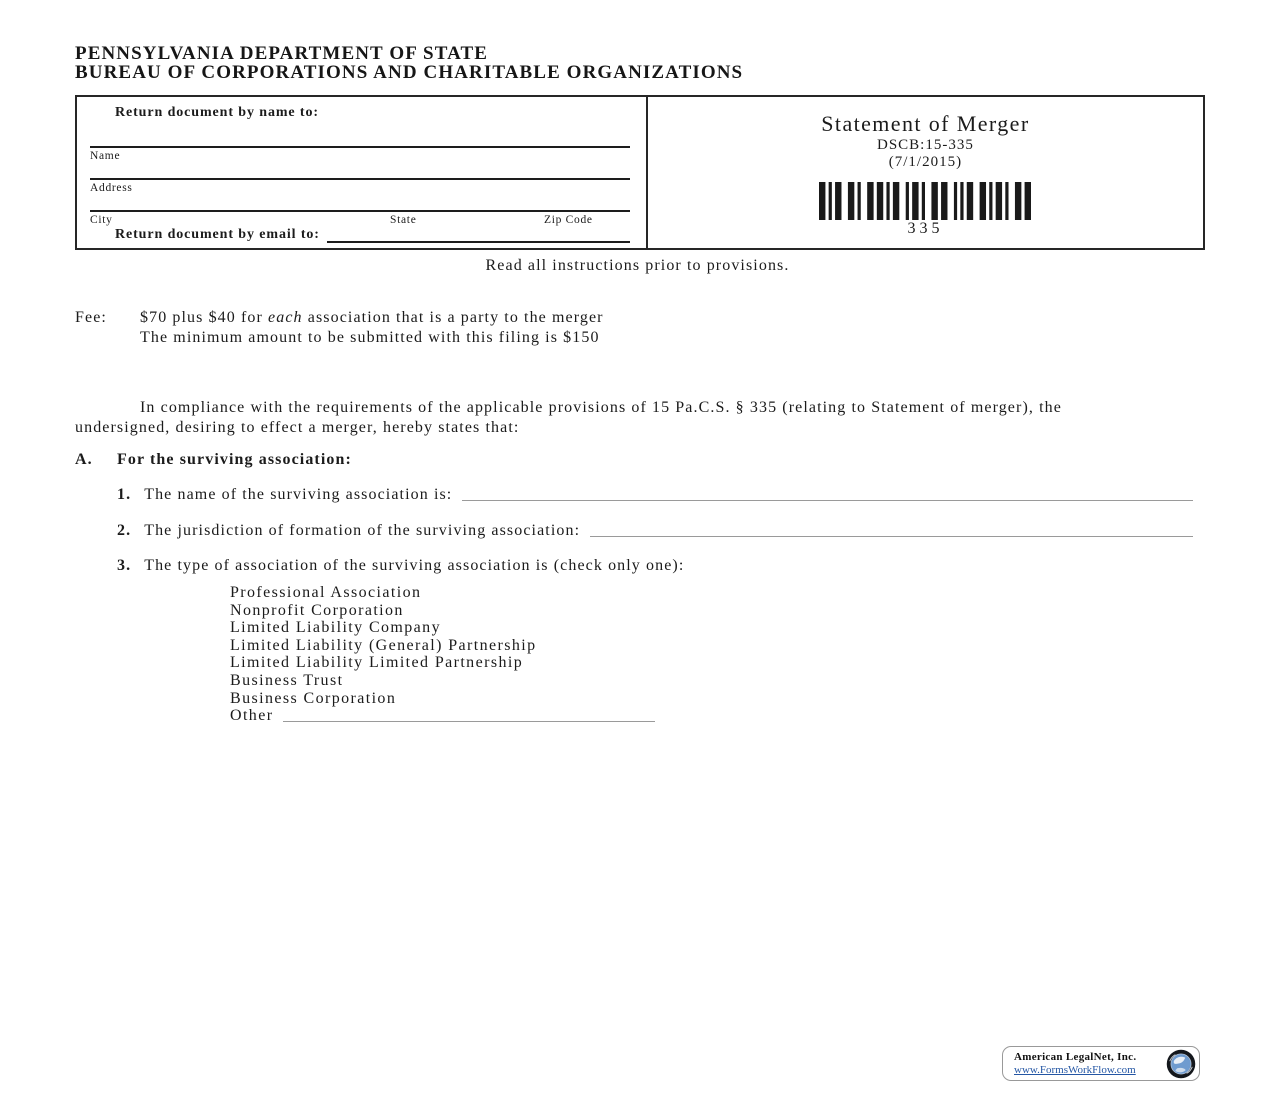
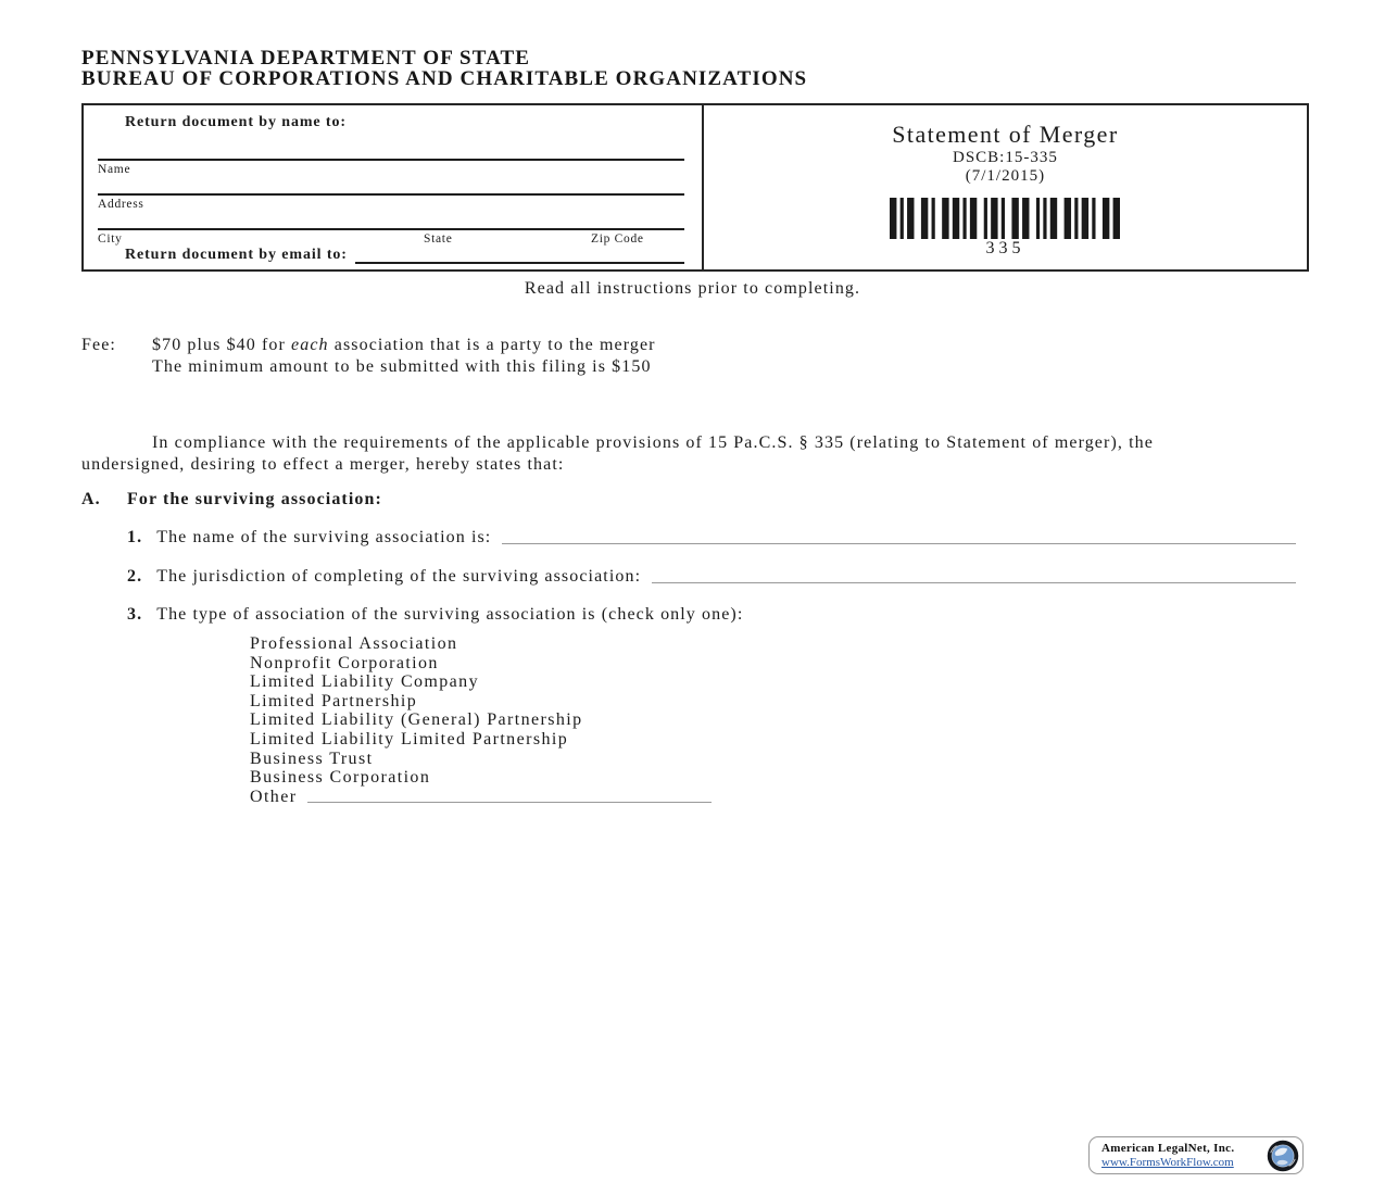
  PENNSYLVANIA DEPARTMENT OF STATE
  BUREAU OF CORPORATIONS AND CHARITABLE ORGANIZATIONS
  Return document by name to:
  Name
  Address
  City
  State
  Zip Code
  Return document by email to:
  Statement of Merger
  DSCB:15-335
  (7/1/2015)
  335
- Read all instructions prior to provisions.
+ Read all instructions prior to completing.
  Fee:
  $70 plus $40 for each association that is a party to the merger
  The minimum amount to be submitted with this filing is $150
  In compliance with the requirements of the applicable provisions of 15 Pa.C.S. § 335 (relating to Statement of merger), the undersigned, desiring to effect a merger, hereby states that:
  A.
  For the surviving association:
  1.
  The name of the surviving association is:
  2.
- The jurisdiction of formation of the surviving association:
+ The jurisdiction of completing of the surviving association:
  3.
  The type of association of the surviving association is (check only one):
  Professional Association
  Nonprofit Corporation
  Limited Liability Company
+ Limited Partnership
  Limited Liability (General) Partnership
  Limited Liability Limited Partnership
  Business Trust
  Business Corporation
  Other
  American LegalNet, Inc.
  www.FormsWorkFlow.com
